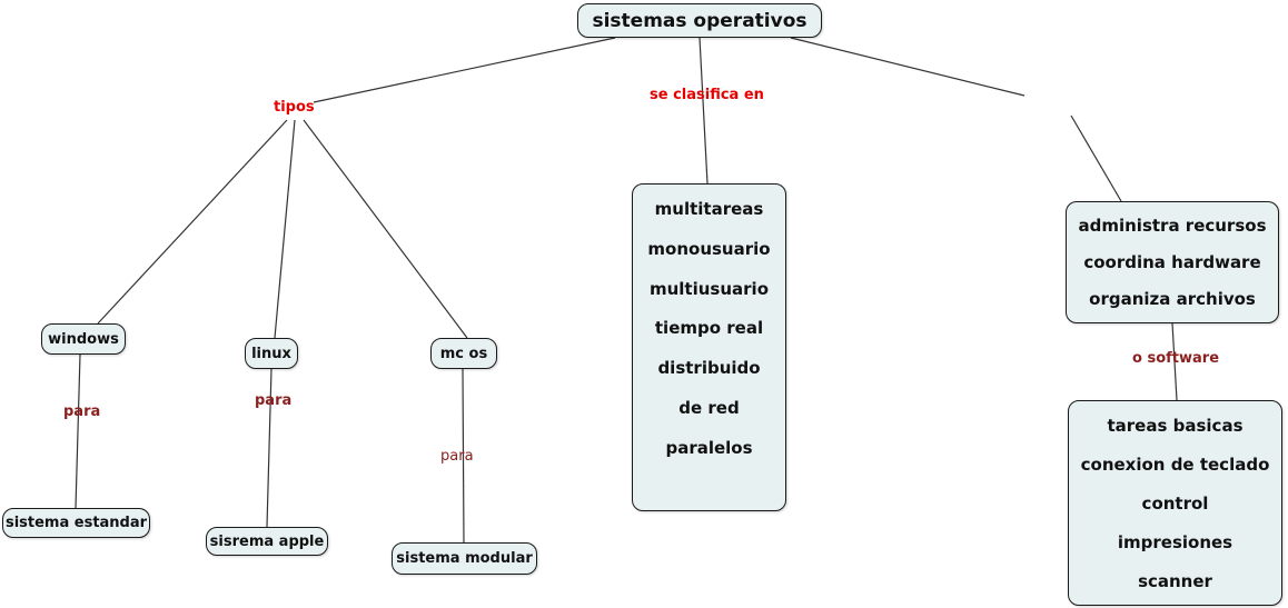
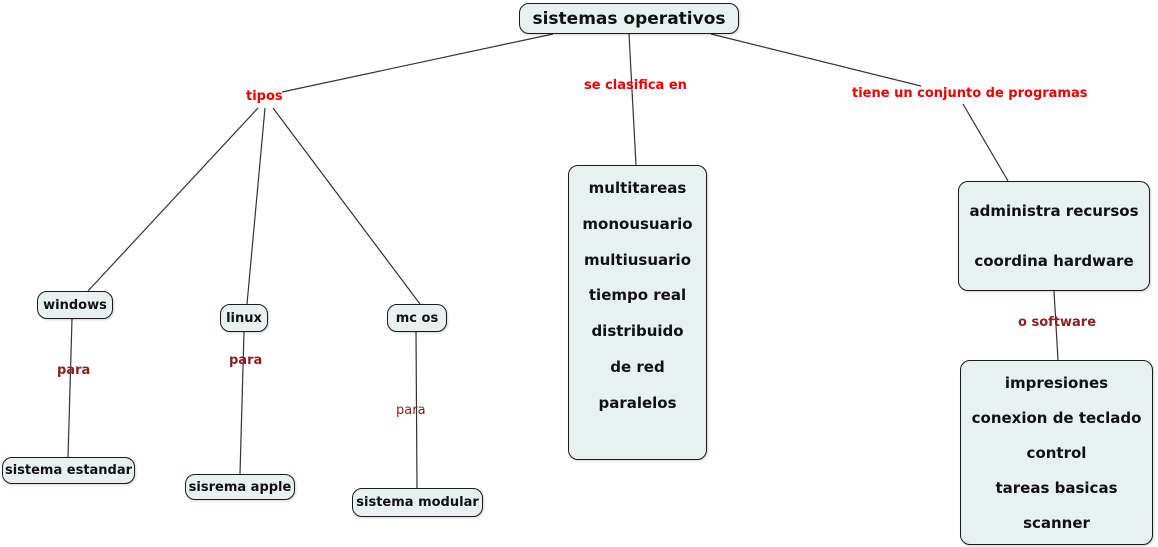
  sistemas operativos
  tipos
  se clasifica en
+ tiene un conjunto de programas
  windows
  linux
  mc os
  para
  para
  para
  sistema estandar
  sisrema apple
  sistema modular
  multitareas
  monousuario
  multiusuario
  tiempo real
  distribuido
  de red
  paralelos
  administra recursos
  coordina hardware
- organiza archivos
  o software
- tareas basicas
+ impresiones
  conexion de teclado
  control
- impresiones
+ tareas basicas
  scanner
